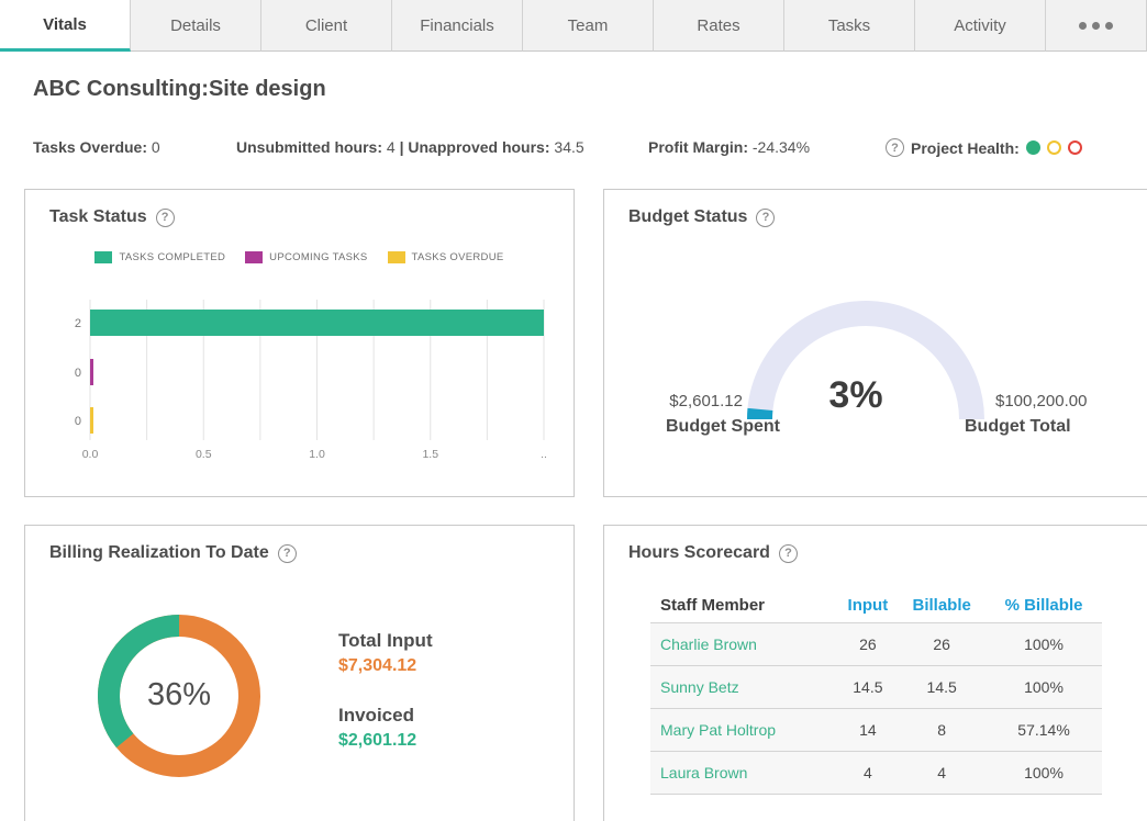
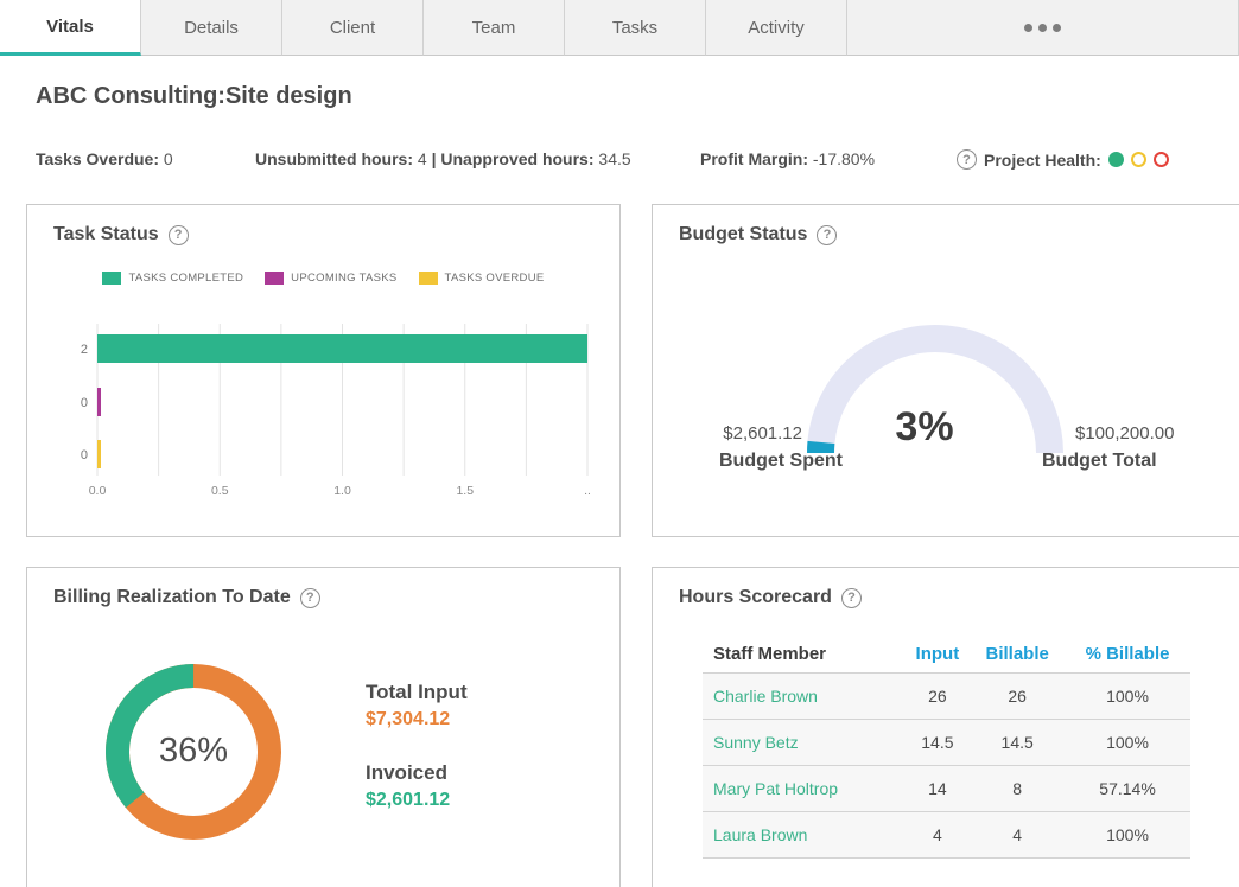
  Vitals
  Details
  Client
- Financials
  Team
- Rates
  Tasks
  Activity
  ABC Consulting:Site design
  Tasks Overdue: 0
  Unsubmitted hours: 4 | Unapproved hours: 34.5
- Profit Margin: -24.34%
+ Profit Margin: -17.80%
  ?
  Project Health:
  Task Status
  ?
  TASKS COMPLETED
  UPCOMING TASKS
  TASKS OVERDUE
  2
  0
  0
  0.0
  0.5
  1.0
  1.5
  ..
  Budget Status
  ?
  3%
  $2,601.12
  Budget Spent
  $100,200.00
  Budget Total
  Billing Realization To Date
  ?
  36%
  Total Input
  $7,304.12
  Invoiced
  $2,601.12
  Hours Scorecard
  ?
  Staff Member	Input	Billable	% Billable
  Charlie Brown	26	26	100%
  Sunny Betz	14.5	14.5	100%
  Mary Pat Holtrop	14	8	57.14%
  Laura Brown	4	4	100%
